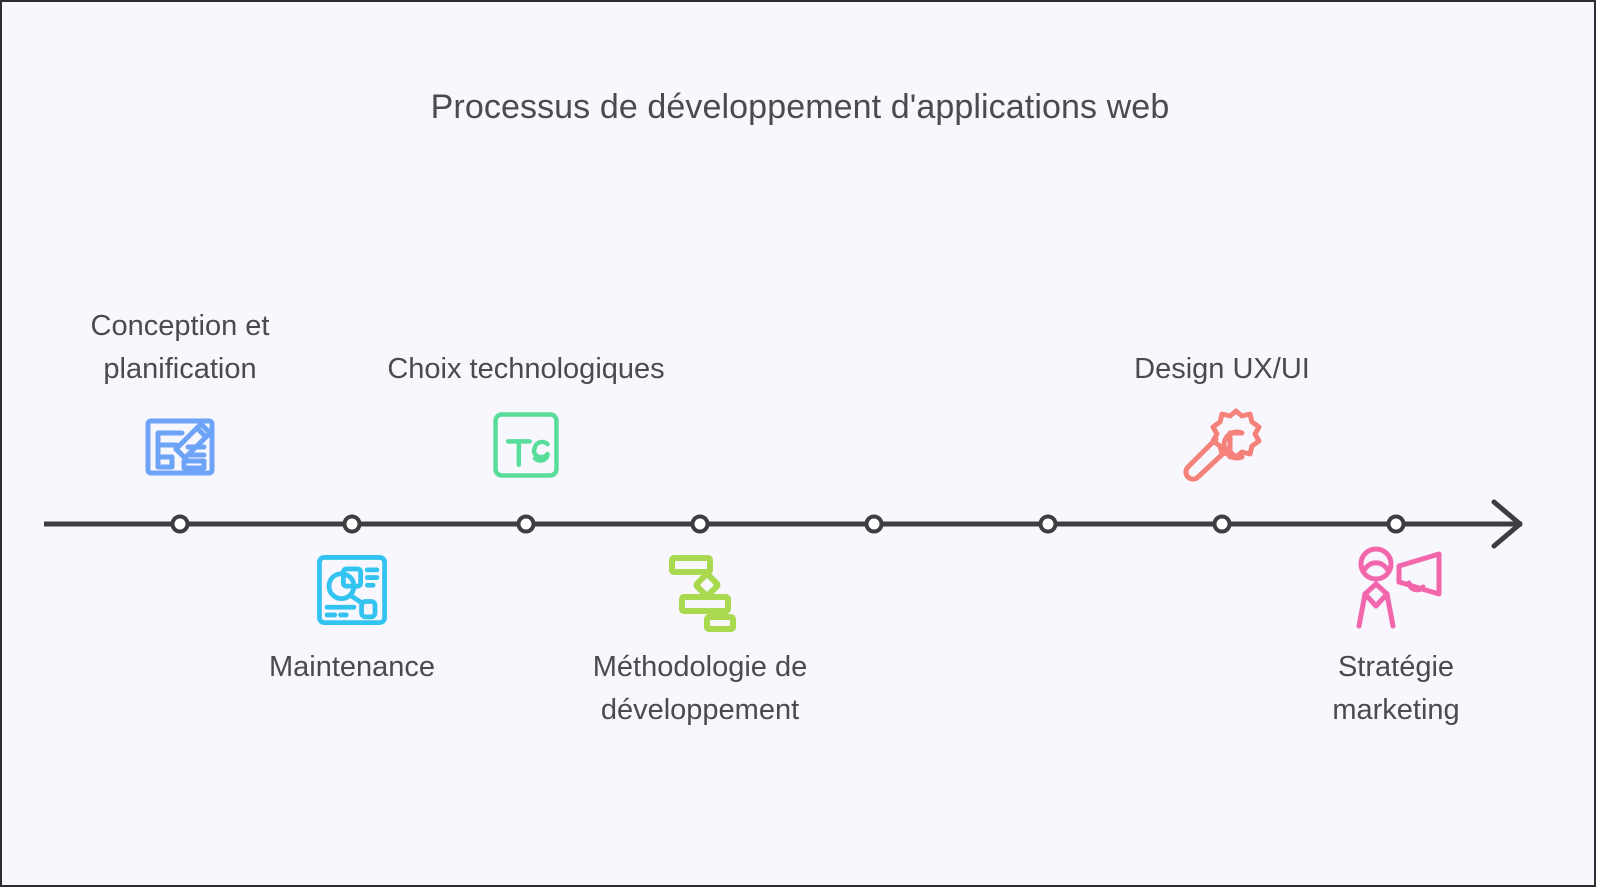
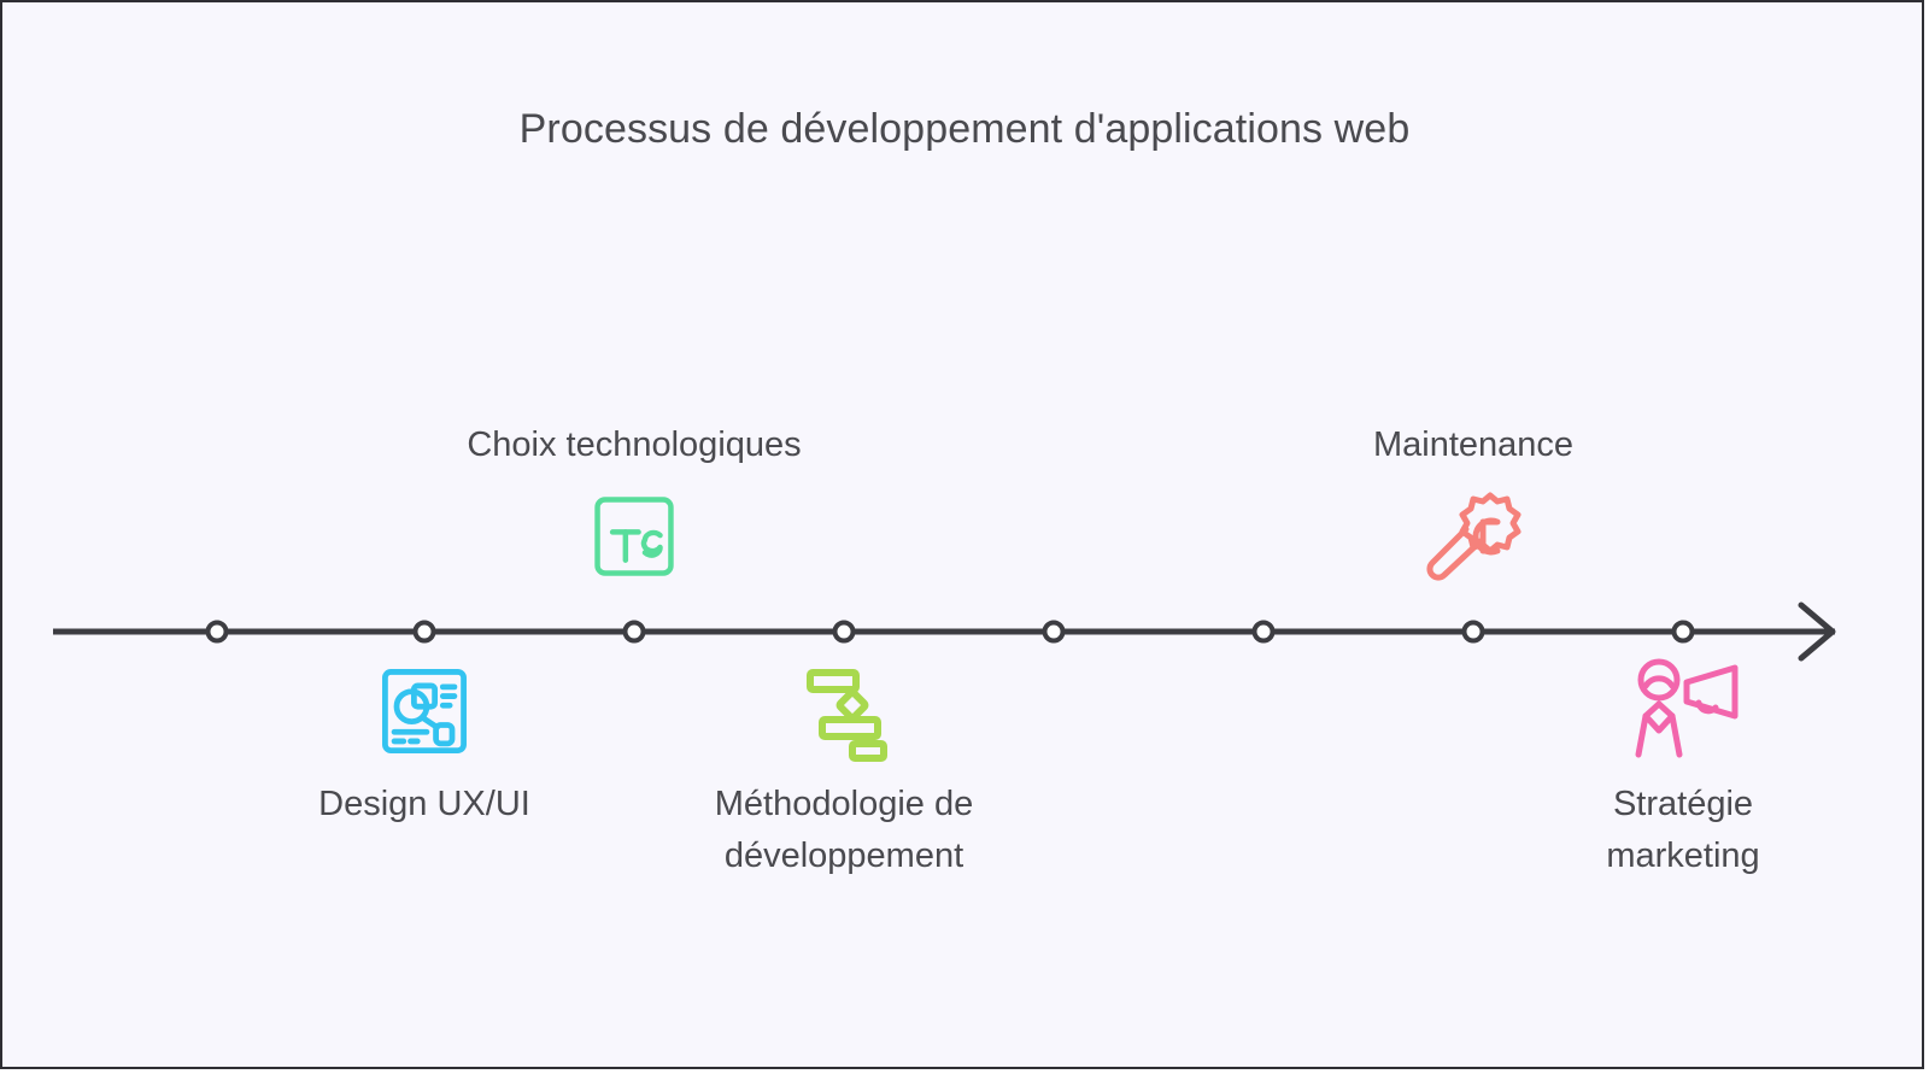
  Processus de développement d'applications web
- Conception et planification
- Maintenance
+ Design UX/UI
  Choix technologiques
  Méthodologie de développement
- Design UX/UI
+ Maintenance
  Stratégie marketing
